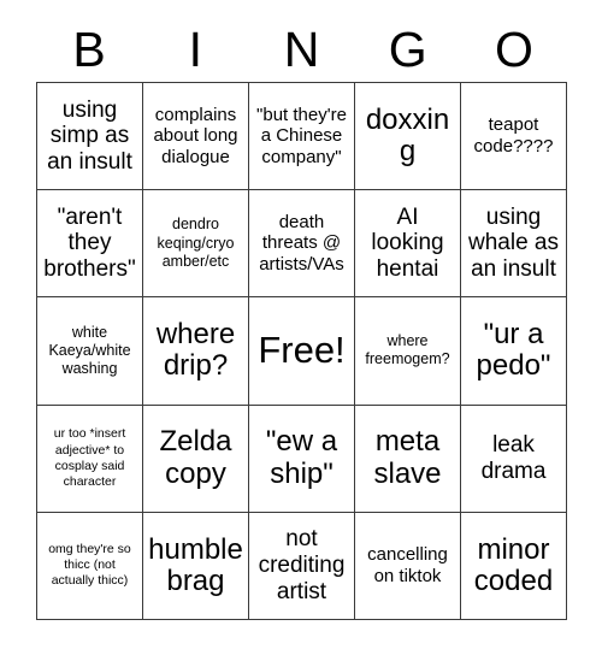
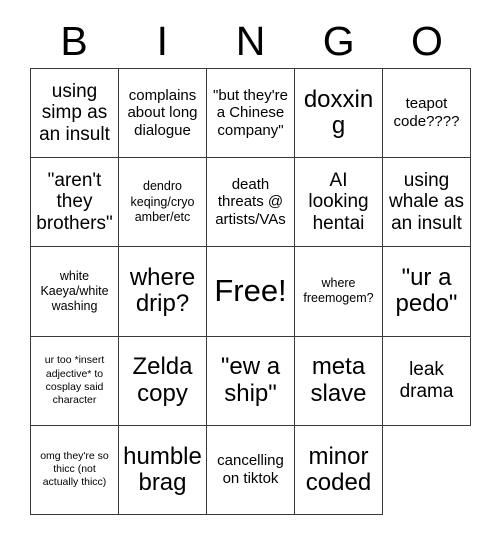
  B
  I
  N
  G
  O
  using simp as an insult
  complains about long dialogue
  "but they're a Chinese company"
  doxxing
  teapot code????
  "aren't they brothers"
  dendro keqing/cryo amber/etc
  death threats @ artists/VAs
  AI looking hentai
  using whale as an insult
  white Kaeya/white washing
  where drip?
  Free!
  where freemogem?
  "ur a pedo"
  ur too *insert adjective* to cosplay said character
  Zelda copy
  "ew a ship"
  meta slave
  leak drama
  omg they're so thicc (not actually thicc)
  humble brag
- not crediting artist
  cancelling on tiktok
  minor coded
